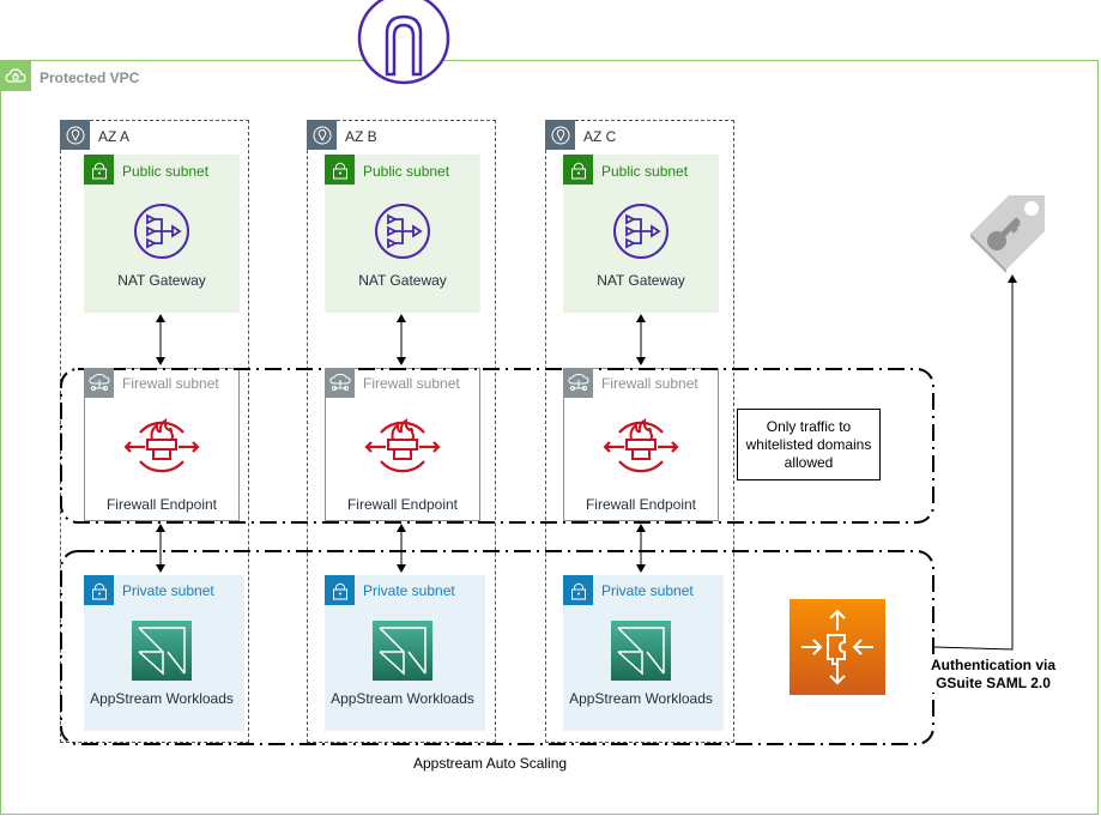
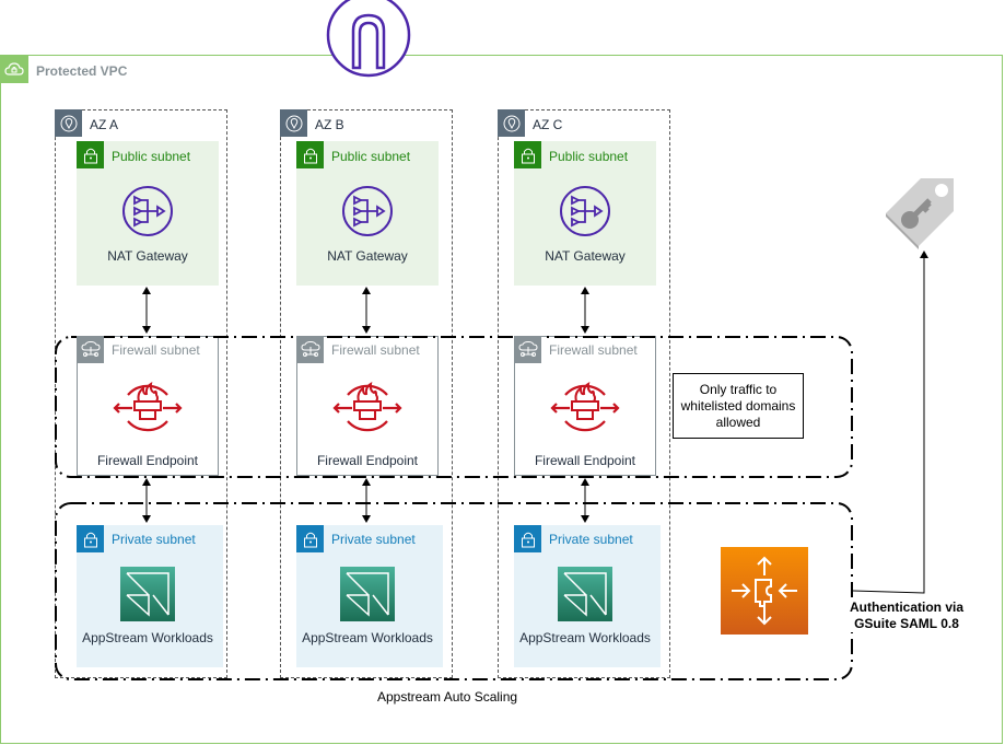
  Protected VPC
  AZ A
  AZ B
  AZ C
  Public subnet
  Public subnet
  Public subnet
  NAT Gateway
  NAT Gateway
  NAT Gateway
  Firewall subnet
  Firewall subnet
  Firewall subnet
  Firewall Endpoint
  Firewall Endpoint
  Firewall Endpoint
  Private subnet
  Private subnet
  Private subnet
  AppStream Workloads
  AppStream Workloads
  AppStream Workloads
  Only traffic to
  whitelisted domains
  allowed
  Authentication via
- GSuite SAML 2.0
+ GSuite SAML 0.8
  Appstream Auto Scaling
